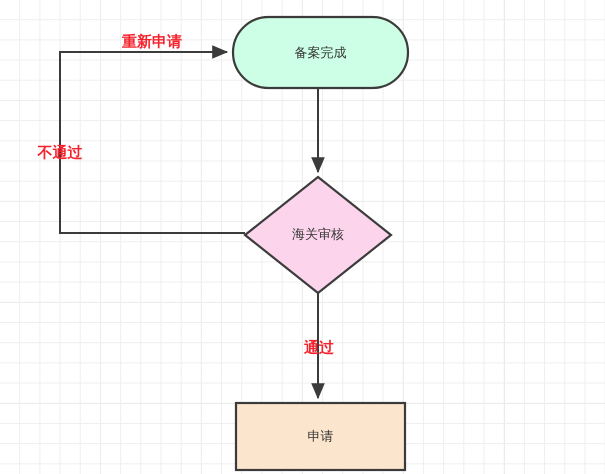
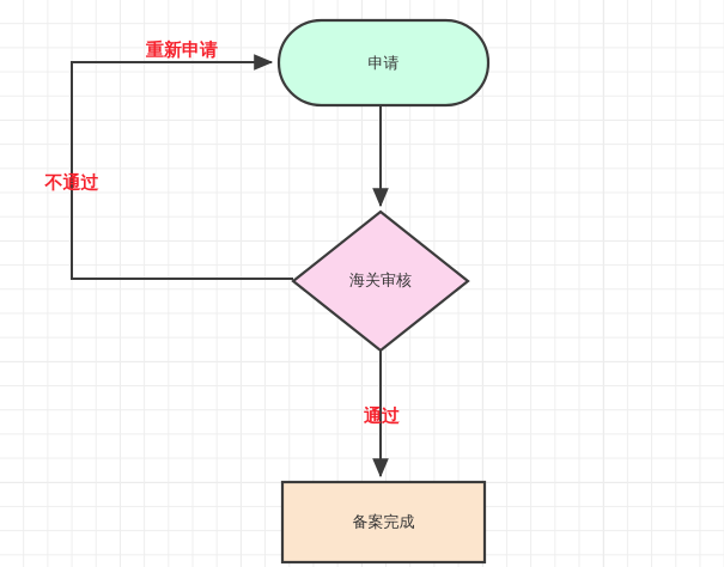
- 备案完成
+ 申请
  海关审核
- 申请
+ 备案完成
  重新申请
  不通过
  通过
